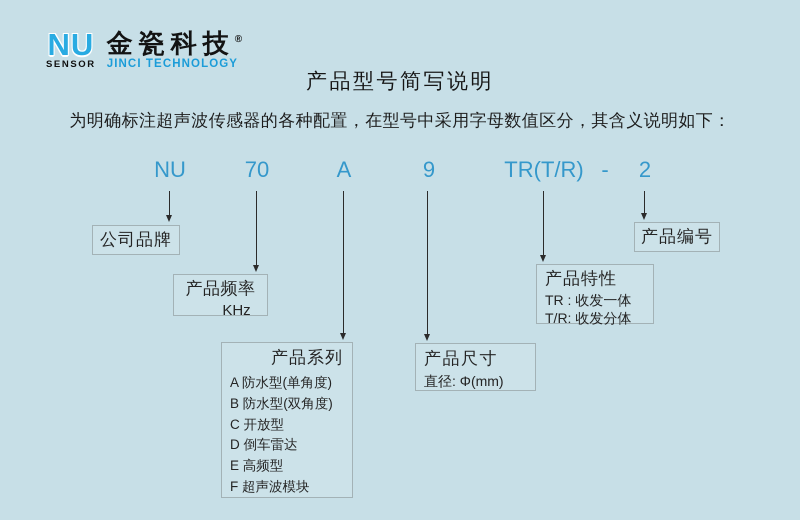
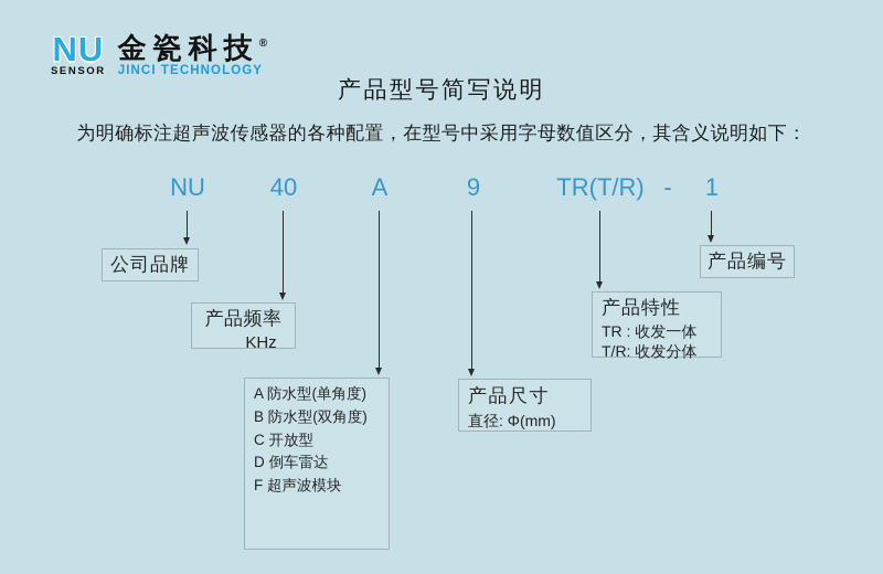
  NU
  SENSOR
  金瓷科技®
  JINCI TECHNOLOGY
  产品型号简写说明
  为明确标注超声波传感器的各种配置，在型号中采用字母数值区分，其含义说明如下：
  NU
- 70
+ 40
  A
  9
  TR(T/R)
  -
- 2
+ 1
  公司品牌
  产品频率
  KHz
- 产品系列
  A 防水型(单角度)
  B 防水型(双角度)
  C 开放型
  D 倒车雷达
- E 高频型
  F 超声波模块
  产品尺寸
  直径: Φ(mm)
  产品特性
  TR : 收发一体
  T/R: 收发分体
  产品编号
